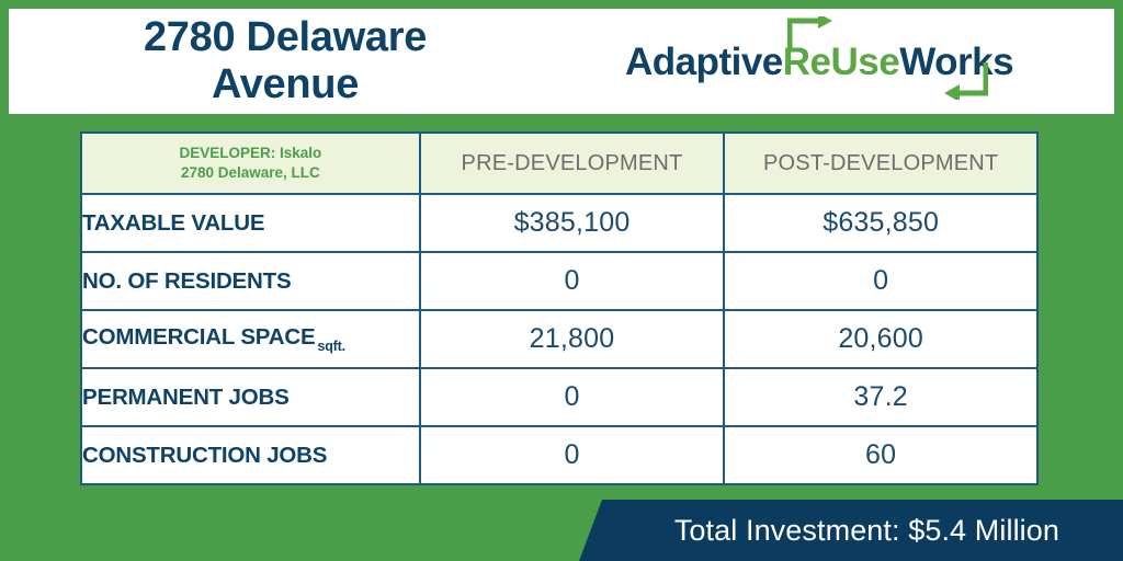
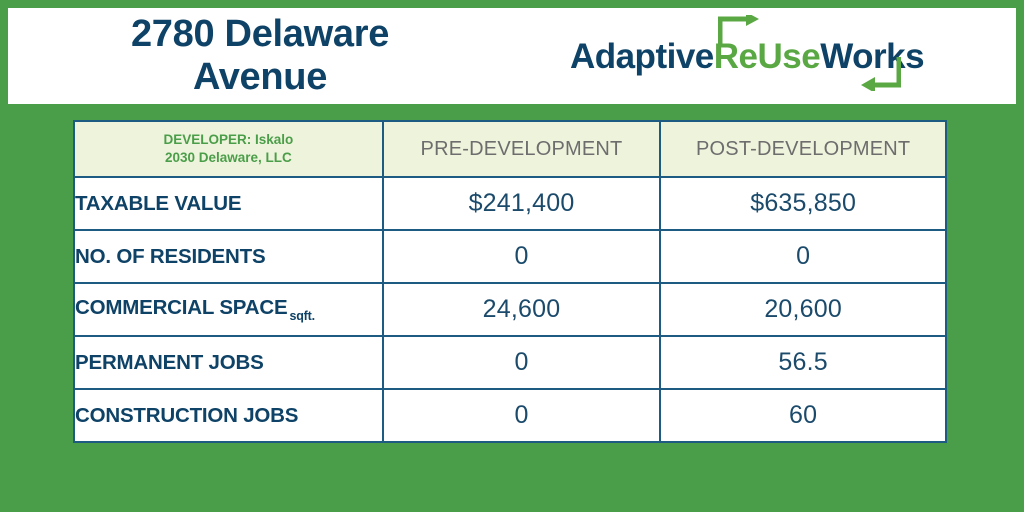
  2780 Delaware
  Avenue
  AdaptiveReUseWorks
- DEVELOPER: Iskalo 2780 Delaware, LLC	PRE-DEVELOPMENT	POST-DEVELOPMENT
+ DEVELOPER: Iskalo 2030 Delaware, LLC	PRE-DEVELOPMENT	POST-DEVELOPMENT
- TAXABLE VALUE	$385,100	$635,850
+ TAXABLE VALUE	$241,400	$635,850
  NO. OF RESIDENTS	0	0
- COMMERCIAL SPACE sqft.	21,800	20,600
+ COMMERCIAL SPACE sqft.	24,600	20,600
- PERMANENT JOBS	0	37.2
+ PERMANENT JOBS	0	56.5
  CONSTRUCTION JOBS	0	60
- Total Investment: $5.4 Million
